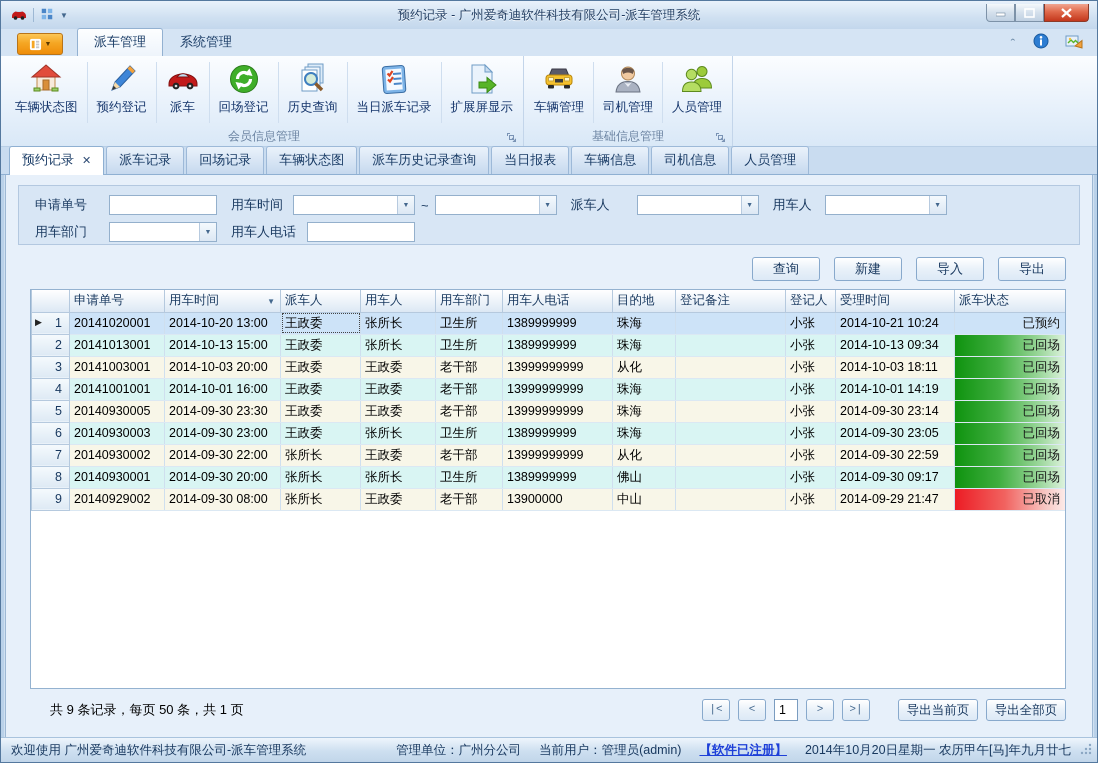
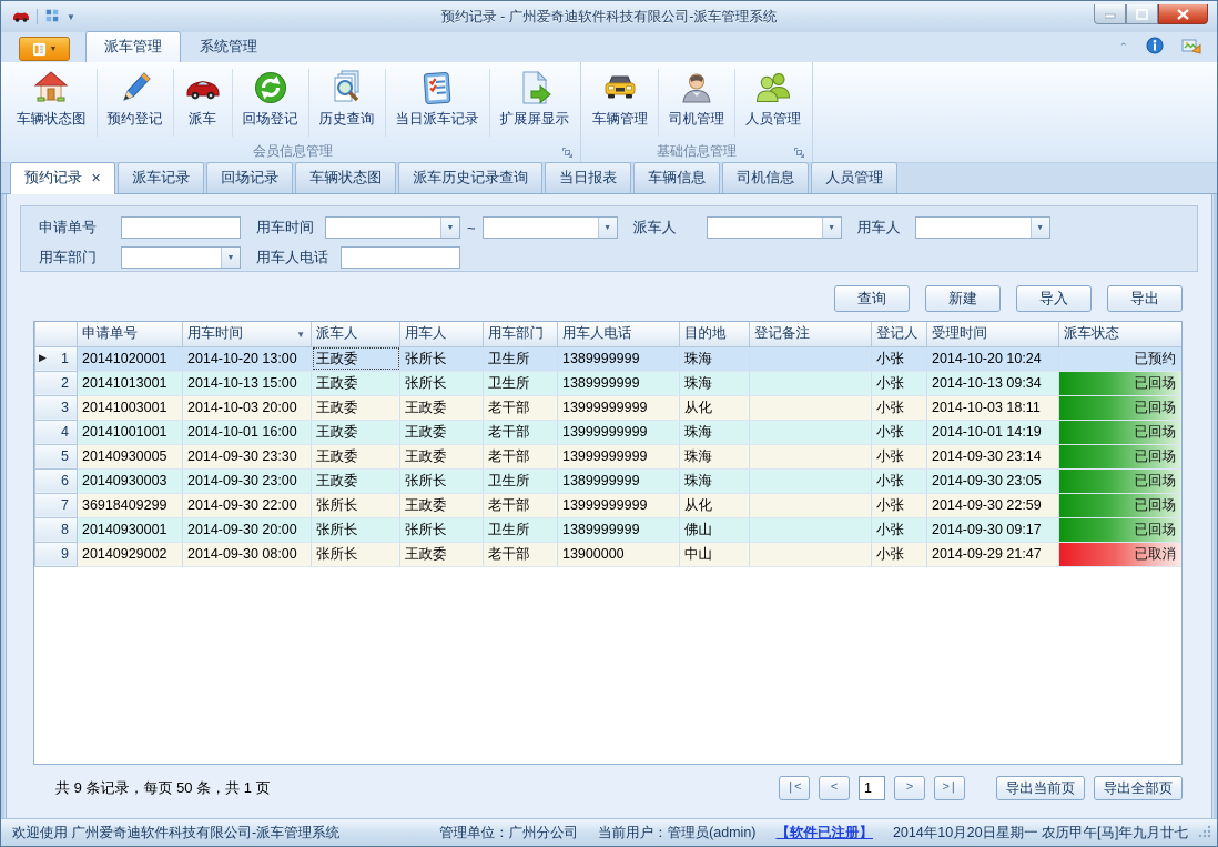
  预约记录 - 广州爱奇迪软件科技有限公司-派车管理系统
  ▼
  派车管理
  系统管理
  ⌃
  车辆状态图
  预约登记
  派车
  回场登记
  历史查询
  当日派车记录
  扩展屏显示
  会员信息管理
  车辆管理
  司机管理
  人员管理
  基础信息管理
  预约记录
  ✕
  派车记录
  回场记录
  车辆状态图
  派车历史记录查询
  当日报表
  车辆信息
  司机信息
  人员管理
  申请单号
  用车时间
  ~
  派车人
  用车人
  用车部门
  用车人电话
  查询
  新建
  导入
  导出
  	申请单号	用车时间 ▼	派车人	用车人	用车部门	用车人电话	目的地	登记备注	登记人	受理时间	派车状态
- ▶ 1	20141020001	2014-10-20 13:00	王政委	张所长	卫生所	1389999999	珠海		小张	2014-10-21 10:24	已预约
+ ▶ 1	20141020001	2014-10-20 13:00	王政委	张所长	卫生所	1389999999	珠海		小张	2014-10-20 10:24	已预约
  2	20141013001	2014-10-13 15:00	王政委	张所长	卫生所	1389999999	珠海		小张	2014-10-13 09:34	已回场
  3	20141003001	2014-10-03 20:00	王政委	王政委	老干部	13999999999	从化		小张	2014-10-03 18:11	已回场
  4	20141001001	2014-10-01 16:00	王政委	王政委	老干部	13999999999	珠海		小张	2014-10-01 14:19	已回场
  5	20140930005	2014-09-30 23:30	王政委	王政委	老干部	13999999999	珠海		小张	2014-09-30 23:14	已回场
  6	20140930003	2014-09-30 23:00	王政委	张所长	卫生所	1389999999	珠海		小张	2014-09-30 23:05	已回场
- 7	20140930002	2014-09-30 22:00	张所长	王政委	老干部	13999999999	从化		小张	2014-09-30 22:59	已回场
+ 7	36918409299	2014-09-30 22:00	张所长	王政委	老干部	13999999999	从化		小张	2014-09-30 22:59	已回场
  8	20140930001	2014-09-30 20:00	张所长	张所长	卫生所	1389999999	佛山		小张	2014-09-30 09:17	已回场
  9	20140929002	2014-09-30 08:00	张所长	王政委	老干部	13900000	中山		小张	2014-09-29 21:47	已取消
  共 9 条记录，每页 50 条，共 1 页
  |<
  <
  1
  >
  >|
  导出当前页
  导出全部页
  欢迎使用 广州爱奇迪软件科技有限公司-派车管理系统
  管理单位：广州分公司
  当前用户：管理员(admin)
  【软件已注册】
  2014年10月20日星期一 农历甲午[马]年九月廿七
